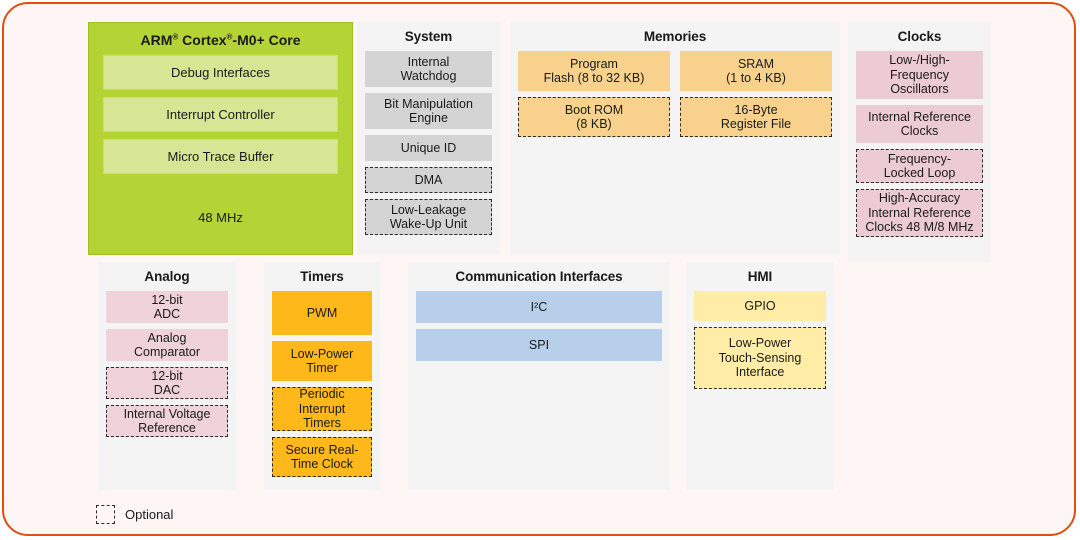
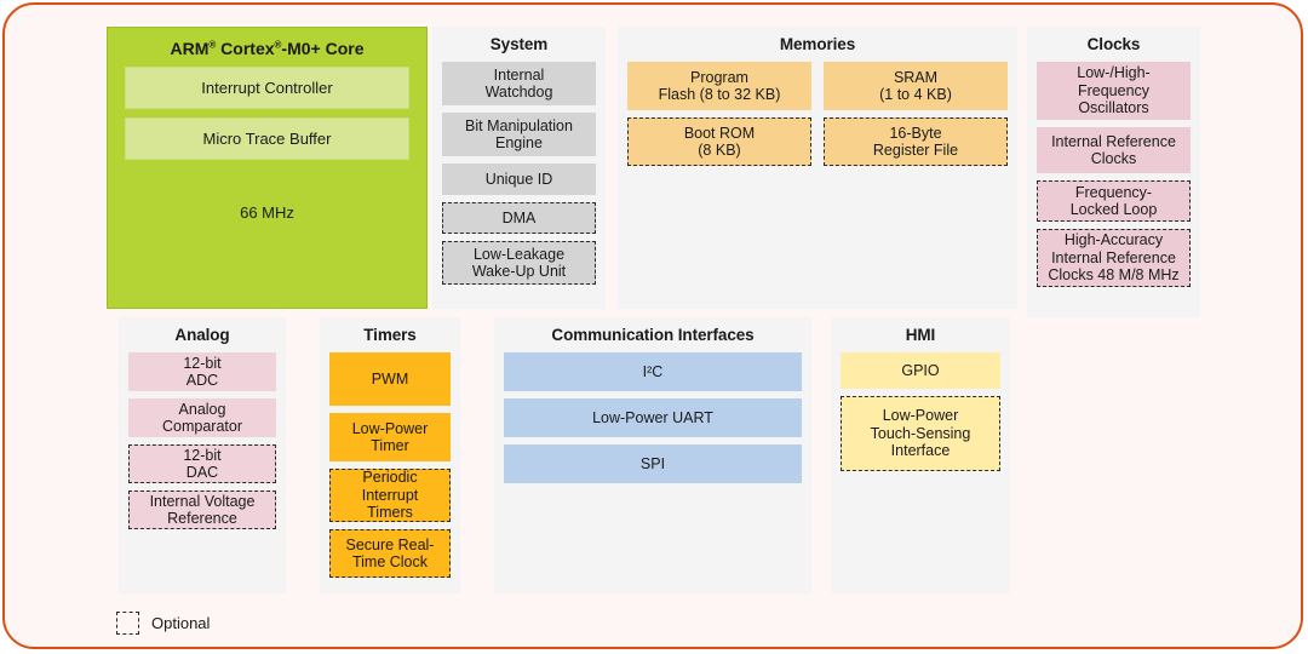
  ARM® Cortex®-M0+ Core
- Debug Interfaces
  Interrupt Controller
  Micro Trace Buffer
- 48 MHz
+ 66 MHz
  System
  Internal
  Watchdog
  Bit Manipulation
  Engine
  Unique ID
  DMA
  Low-Leakage
  Wake-Up Unit
  Memories
  Program
  Flash (8 to 32 KB)
  SRAM
  (1 to 4 KB)
  Boot ROM
  (8 KB)
  16-Byte
  Register File
  Clocks
  Low-/High-
  Frequency
  Oscillators
  Internal Reference
  Clocks
  Frequency-
  Locked Loop
  High-Accuracy
  Internal Reference
  Clocks 48 M/8 MHz
  Analog
  12-bit
  ADC
  Analog
  Comparator
  12-bit
  DAC
  Internal Voltage
  Reference
  Timers
  PWM
  Low-Power
  Timer
  Periodic
  Interrupt
  Timers
  Secure Real-
  Time Clock
  Communication Interfaces
  I²C
+ Low-Power UART
  SPI
  HMI
  GPIO
  Low-Power
  Touch-Sensing
  Interface
  Optional
